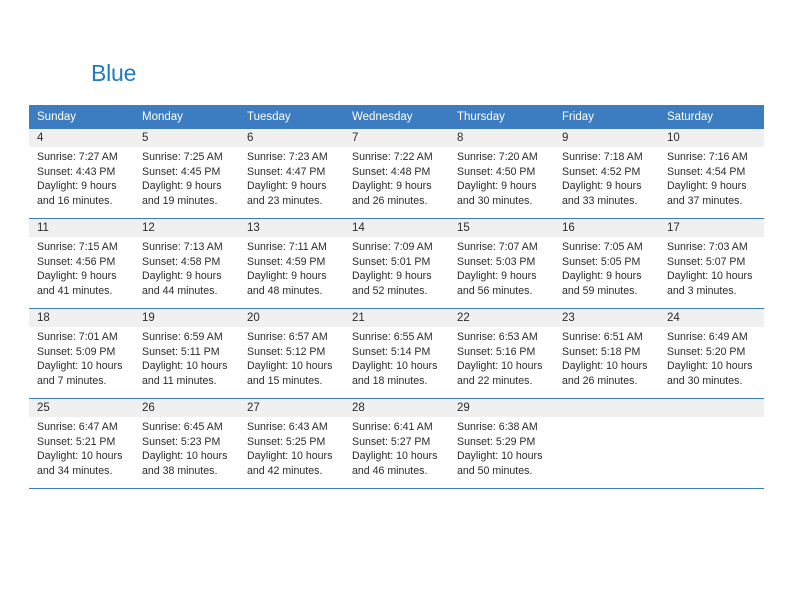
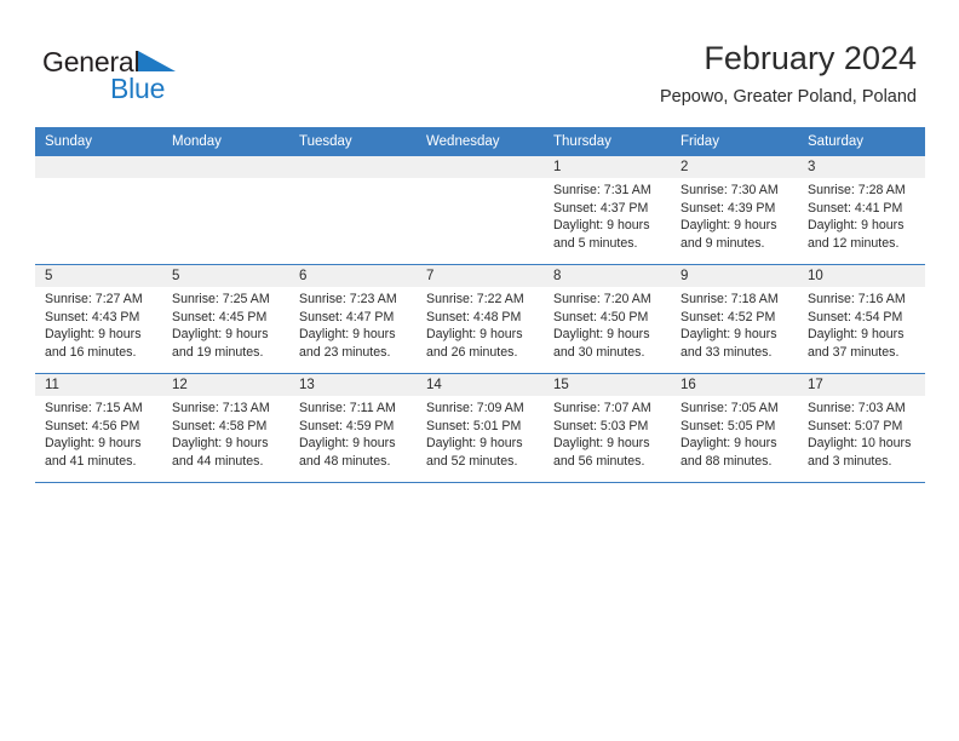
+ General
  Blue
+ February 2024
+ Pepowo, Greater Poland, Poland
  Sunday	Monday	Tuesday	Wednesday	Thursday	Friday	Saturday
+ 				1Sunrise: 7:31 AMSunset: 4:37 PMDaylight: 9 hoursand 5 minutes.	2Sunrise: 7:30 AMSunset: 4:39 PMDaylight: 9 hoursand 9 minutes.	3Sunrise: 7:28 AMSunset: 4:41 PMDaylight: 9 hoursand 12 minutes.
- 4Sunrise: 7:27 AMSunset: 4:43 PMDaylight: 9 hoursand 16 minutes.	5Sunrise: 7:25 AMSunset: 4:45 PMDaylight: 9 hoursand 19 minutes.	6Sunrise: 7:23 AMSunset: 4:47 PMDaylight: 9 hoursand 23 minutes.	7Sunrise: 7:22 AMSunset: 4:48 PMDaylight: 9 hoursand 26 minutes.	8Sunrise: 7:20 AMSunset: 4:50 PMDaylight: 9 hoursand 30 minutes.	9Sunrise: 7:18 AMSunset: 4:52 PMDaylight: 9 hoursand 33 minutes.	10Sunrise: 7:16 AMSunset: 4:54 PMDaylight: 9 hoursand 37 minutes.
+ 5Sunrise: 7:27 AMSunset: 4:43 PMDaylight: 9 hoursand 16 minutes.	5Sunrise: 7:25 AMSunset: 4:45 PMDaylight: 9 hoursand 19 minutes.	6Sunrise: 7:23 AMSunset: 4:47 PMDaylight: 9 hoursand 23 minutes.	7Sunrise: 7:22 AMSunset: 4:48 PMDaylight: 9 hoursand 26 minutes.	8Sunrise: 7:20 AMSunset: 4:50 PMDaylight: 9 hoursand 30 minutes.	9Sunrise: 7:18 AMSunset: 4:52 PMDaylight: 9 hoursand 33 minutes.	10Sunrise: 7:16 AMSunset: 4:54 PMDaylight: 9 hoursand 37 minutes.
- 11Sunrise: 7:15 AMSunset: 4:56 PMDaylight: 9 hoursand 41 minutes.	12Sunrise: 7:13 AMSunset: 4:58 PMDaylight: 9 hoursand 44 minutes.	13Sunrise: 7:11 AMSunset: 4:59 PMDaylight: 9 hoursand 48 minutes.	14Sunrise: 7:09 AMSunset: 5:01 PMDaylight: 9 hoursand 52 minutes.	15Sunrise: 7:07 AMSunset: 5:03 PMDaylight: 9 hoursand 56 minutes.	16Sunrise: 7:05 AMSunset: 5:05 PMDaylight: 9 hoursand 59 minutes.	17Sunrise: 7:03 AMSunset: 5:07 PMDaylight: 10 hoursand 3 minutes.
+ 11Sunrise: 7:15 AMSunset: 4:56 PMDaylight: 9 hoursand 41 minutes.	12Sunrise: 7:13 AMSunset: 4:58 PMDaylight: 9 hoursand 44 minutes.	13Sunrise: 7:11 AMSunset: 4:59 PMDaylight: 9 hoursand 48 minutes.	14Sunrise: 7:09 AMSunset: 5:01 PMDaylight: 9 hoursand 52 minutes.	15Sunrise: 7:07 AMSunset: 5:03 PMDaylight: 9 hoursand 56 minutes.	16Sunrise: 7:05 AMSunset: 5:05 PMDaylight: 9 hoursand 88 minutes.	17Sunrise: 7:03 AMSunset: 5:07 PMDaylight: 10 hoursand 3 minutes.
- 18Sunrise: 7:01 AMSunset: 5:09 PMDaylight: 10 hoursand 7 minutes.	19Sunrise: 6:59 AMSunset: 5:11 PMDaylight: 10 hoursand 11 minutes.	20Sunrise: 6:57 AMSunset: 5:12 PMDaylight: 10 hoursand 15 minutes.	21Sunrise: 6:55 AMSunset: 5:14 PMDaylight: 10 hoursand 18 minutes.	22Sunrise: 6:53 AMSunset: 5:16 PMDaylight: 10 hoursand 22 minutes.	23Sunrise: 6:51 AMSunset: 5:18 PMDaylight: 10 hoursand 26 minutes.	24Sunrise: 6:49 AMSunset: 5:20 PMDaylight: 10 hoursand 30 minutes.
- 25Sunrise: 6:47 AMSunset: 5:21 PMDaylight: 10 hoursand 34 minutes.	26Sunrise: 6:45 AMSunset: 5:23 PMDaylight: 10 hoursand 38 minutes.	27Sunrise: 6:43 AMSunset: 5:25 PMDaylight: 10 hoursand 42 minutes.	28Sunrise: 6:41 AMSunset: 5:27 PMDaylight: 10 hoursand 46 minutes.	29Sunrise: 6:38 AMSunset: 5:29 PMDaylight: 10 hoursand 50 minutes.
